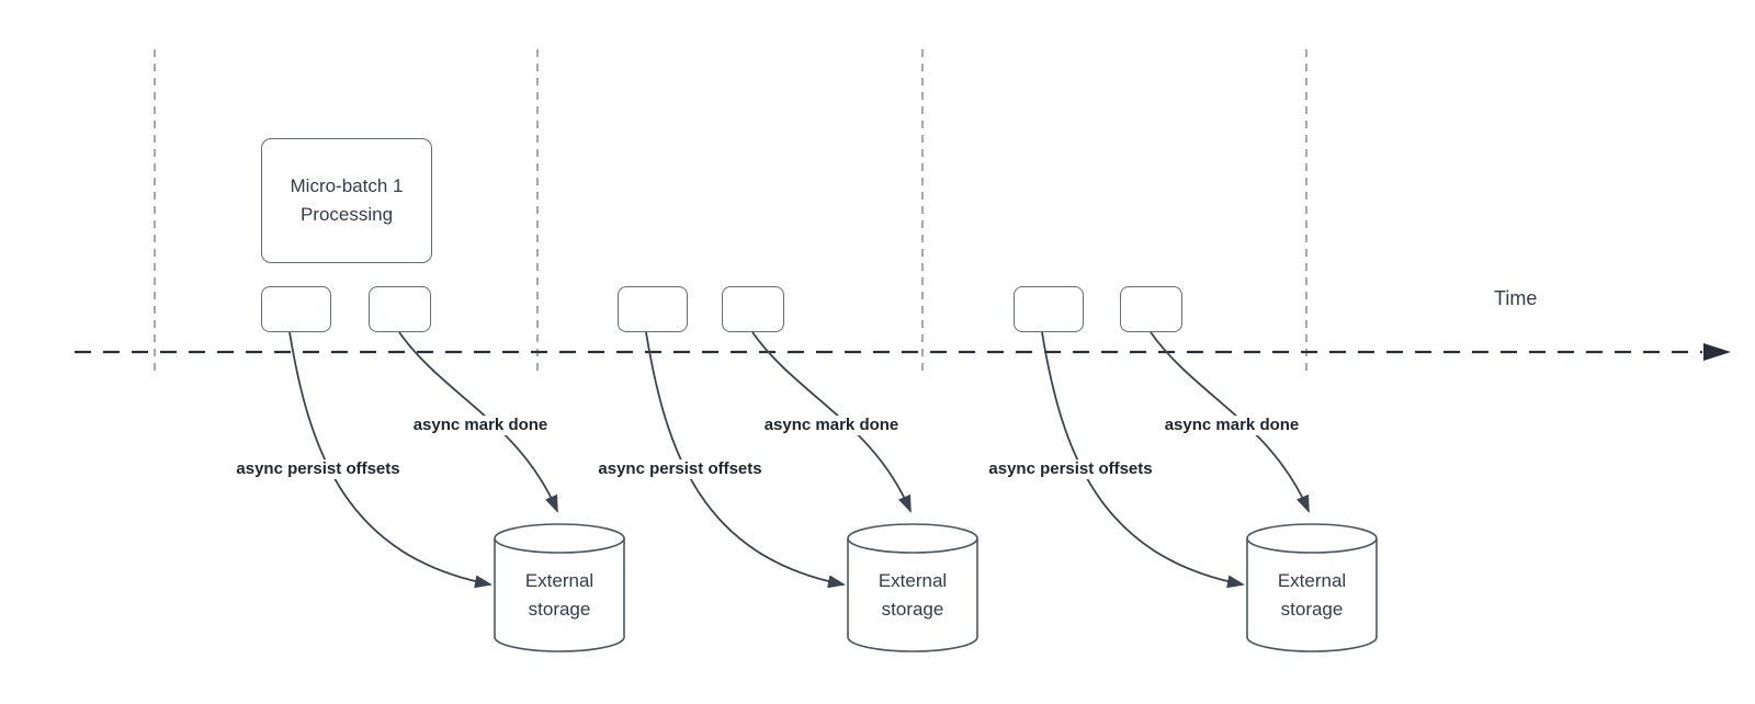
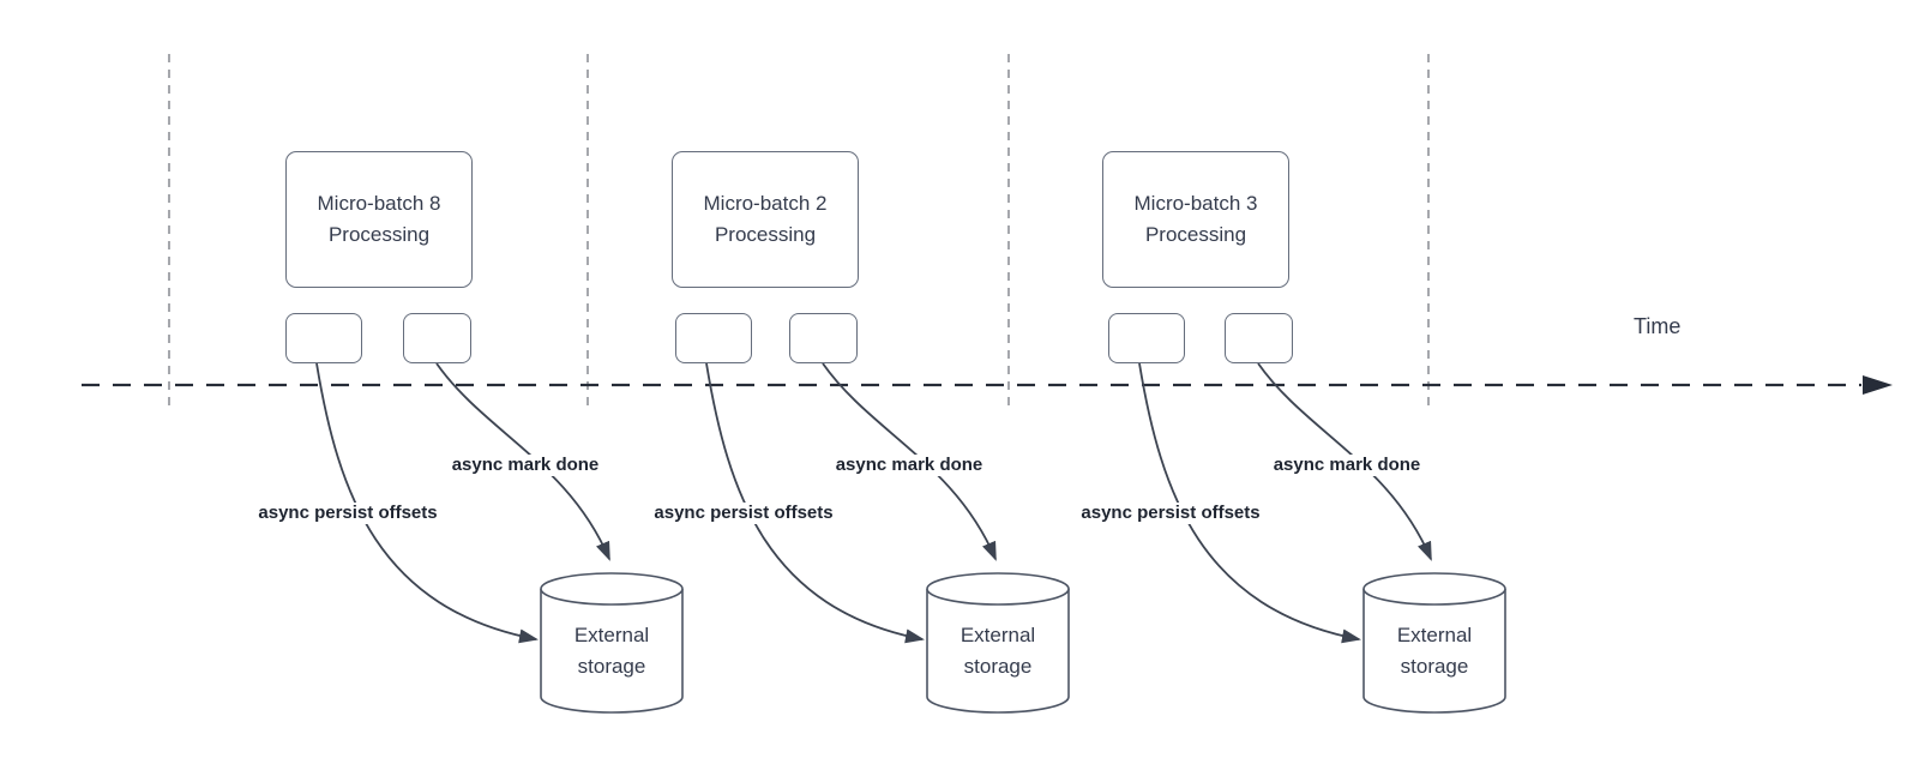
- Micro-batch 1 Processing
+ Micro-batch 8 Processing
  async persist offsets
  async mark done
  External storage
+ Micro-batch 2 Processing
  async persist offsets
  async mark done
  External storage
+ Micro-batch 3 Processing
  async persist offsets
  async mark done
  External storage
  Time
